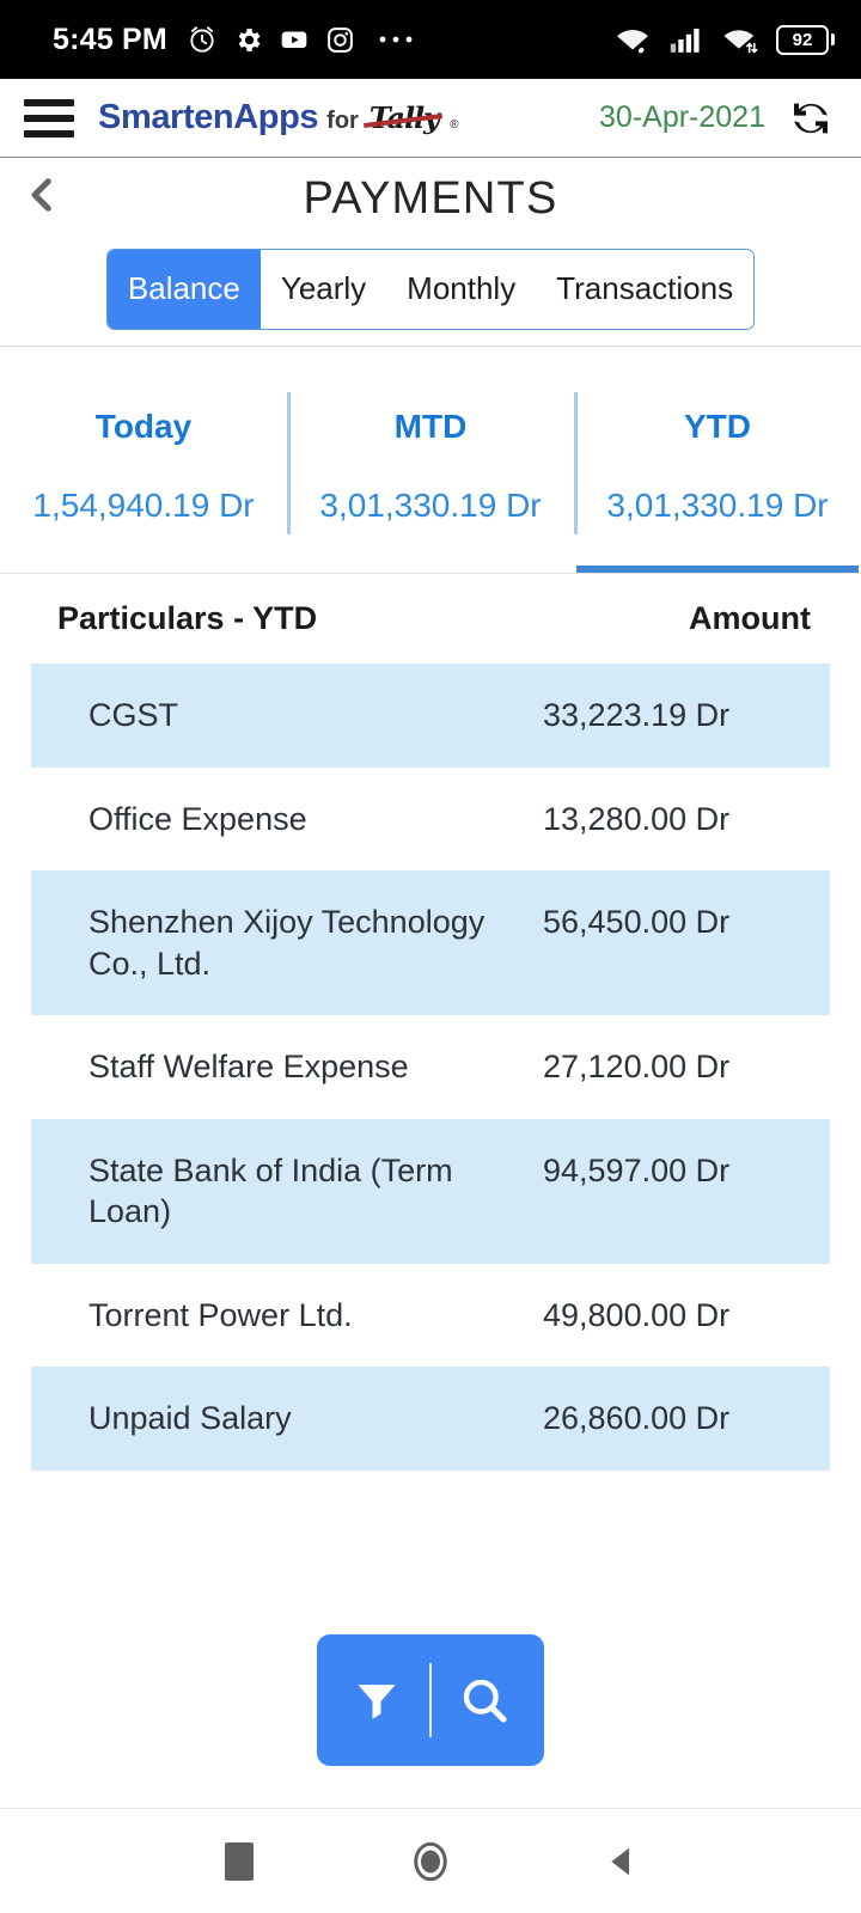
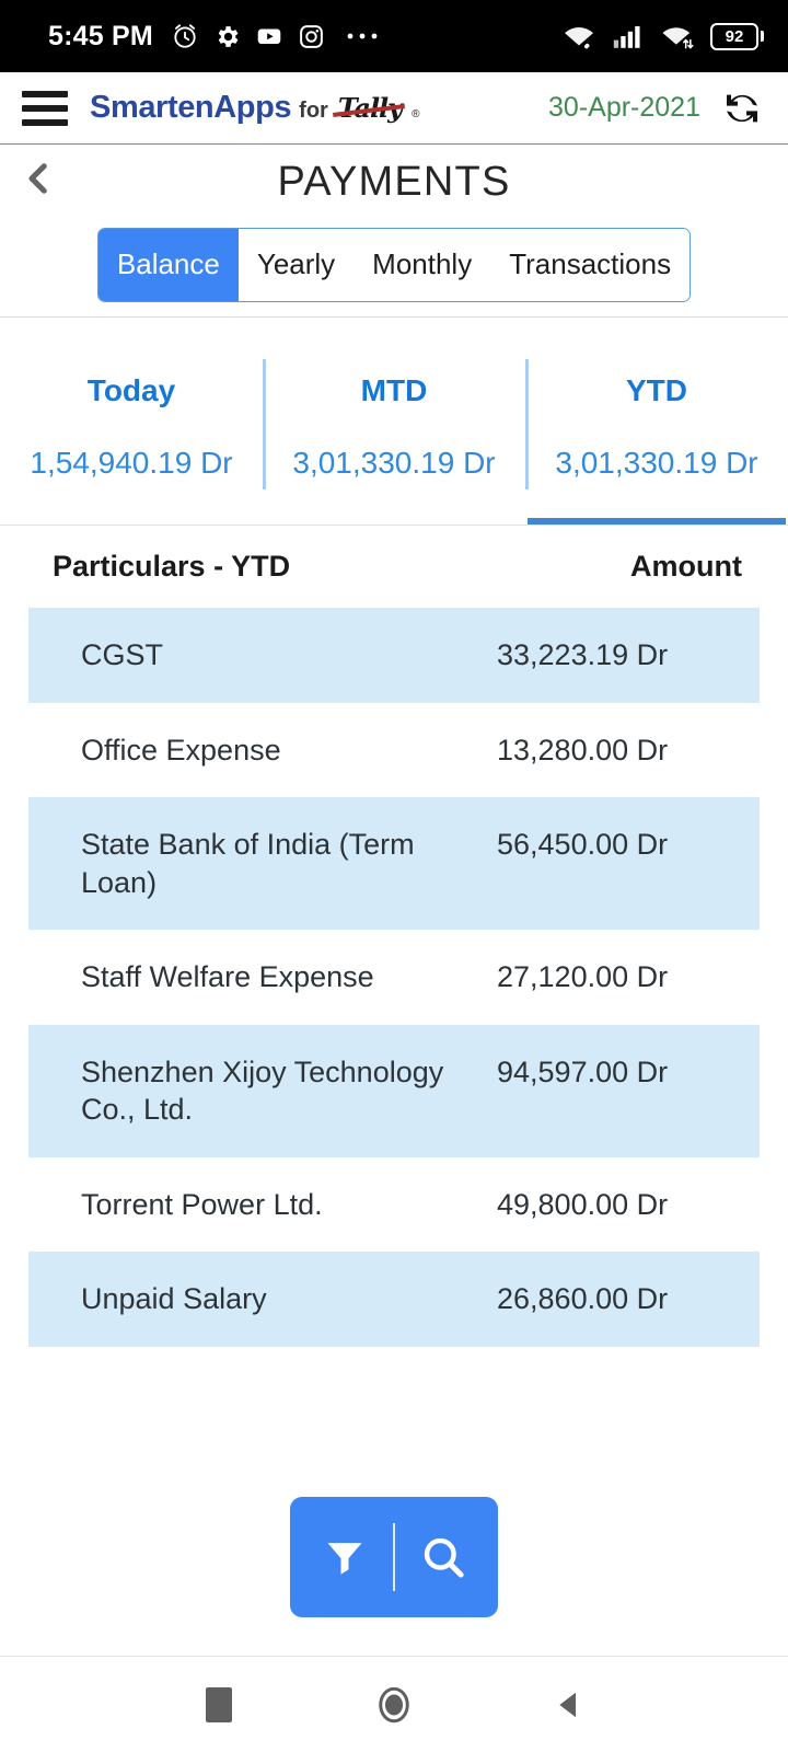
  5:45 PM
  92
  SmartenApps
  for
  Tally
  ®
  30-Apr-2021
  PAYMENTS
  Balance
  Yearly
  Monthly
  Transactions
  Today
  1,54,940.19 Dr
  MTD
  3,01,330.19 Dr
  YTD
  3,01,330.19 Dr
  Particulars - YTD
  Amount
  CGST
  33,223.19 Dr
  Office Expense
  13,280.00 Dr
- Shenzhen Xijoy Technology Co., Ltd.
+ State Bank of India (Term Loan)
  56,450.00 Dr
  Staff Welfare Expense
  27,120.00 Dr
- State Bank of India (Term Loan)
+ Shenzhen Xijoy Technology Co., Ltd.
  94,597.00 Dr
  Torrent Power Ltd.
  49,800.00 Dr
  Unpaid Salary
  26,860.00 Dr
